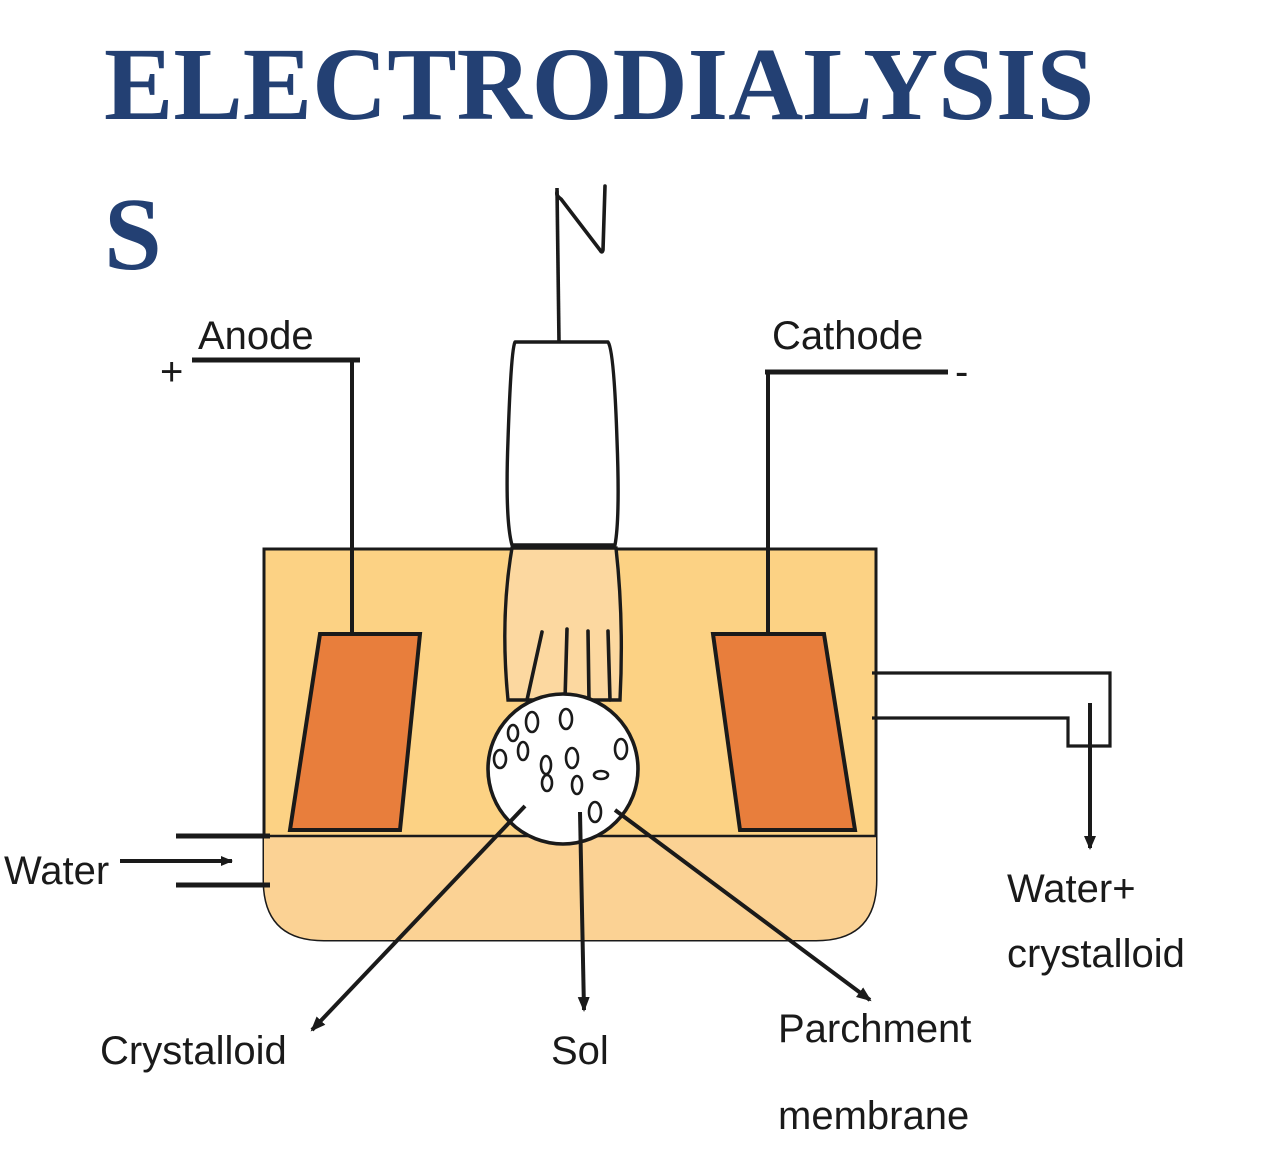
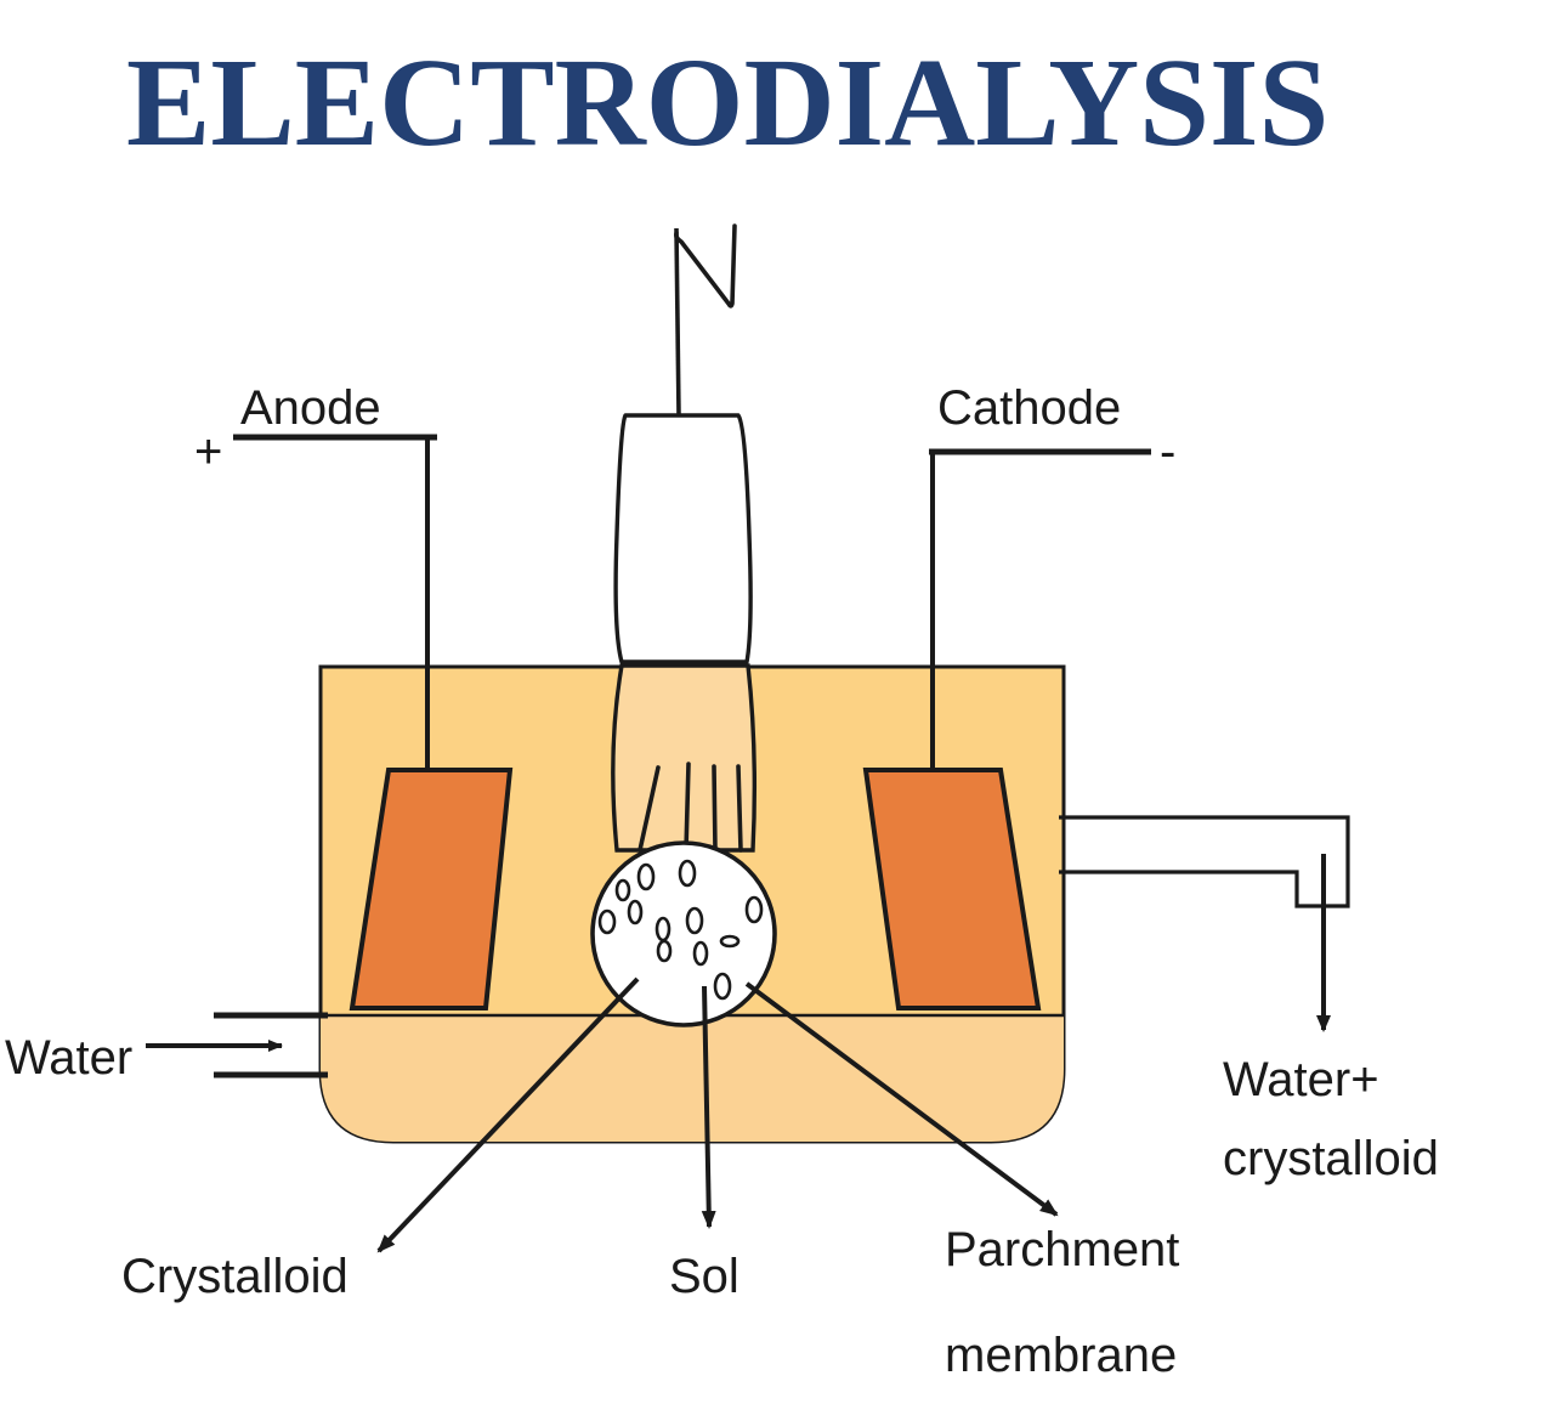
  ELECTRODIALYSIS
- S
  Anode
  +
  Cathode
  -
  Water
  Water+
  crystalloid
  Crystalloid
  Sol
  Parchment
  membrane
